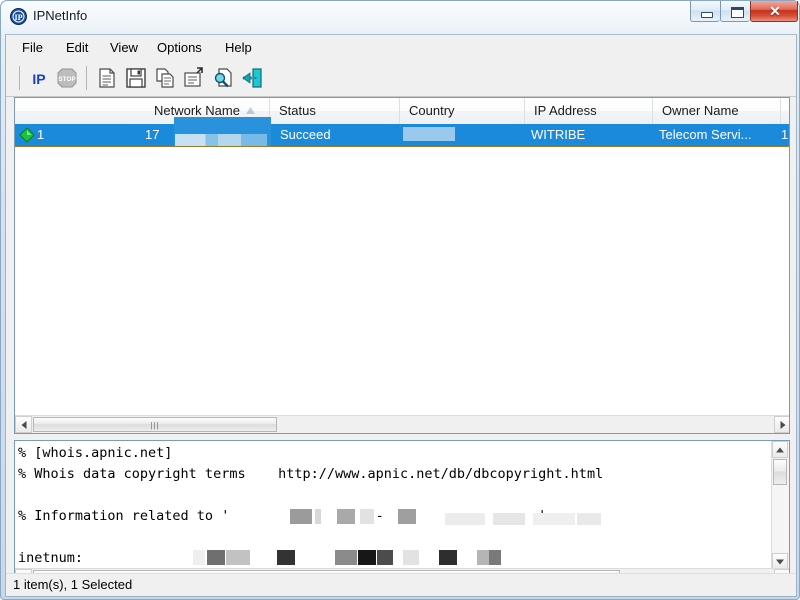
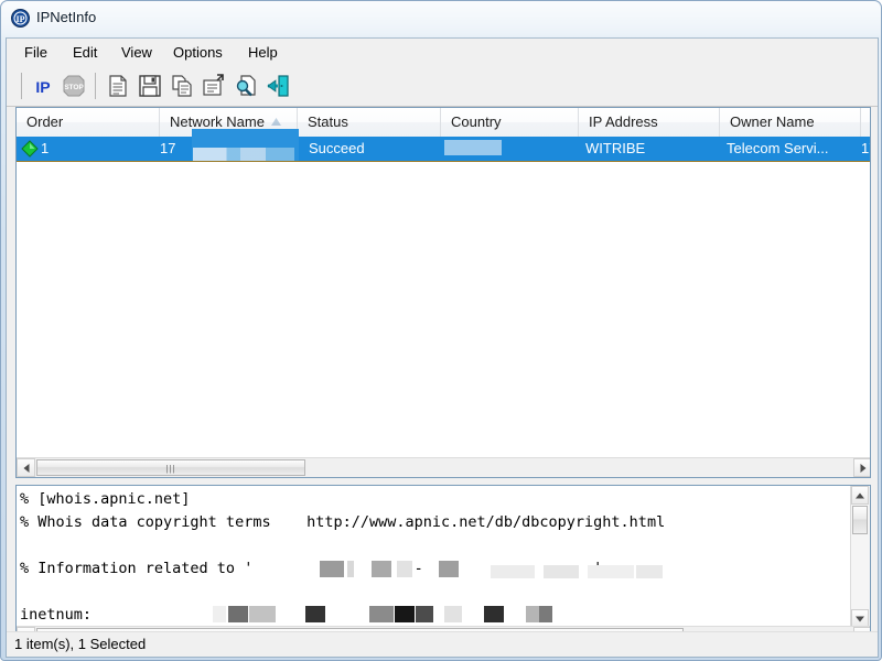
  IP
  IPNetInfo
- ✕
  File
  Edit
  View
  Options
  Help
  IP
+ Order
  Network Name
  Status
  Country
  IP Address
  Owner Name
  1
  17
  Succeed
  WITRIBE
  Telecom Servi...
  |||
  % [whois.apnic.net]
  % Whois data copyright terms http://www.apnic.net/db/dbcopyright.html
  % Information related to ' -
  inetnum:
  1 item(s), 1 Selected
